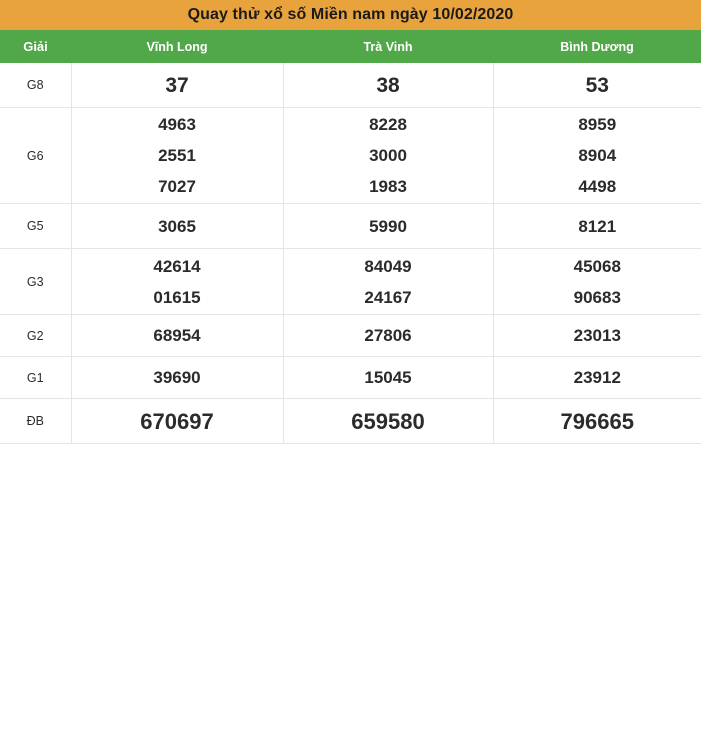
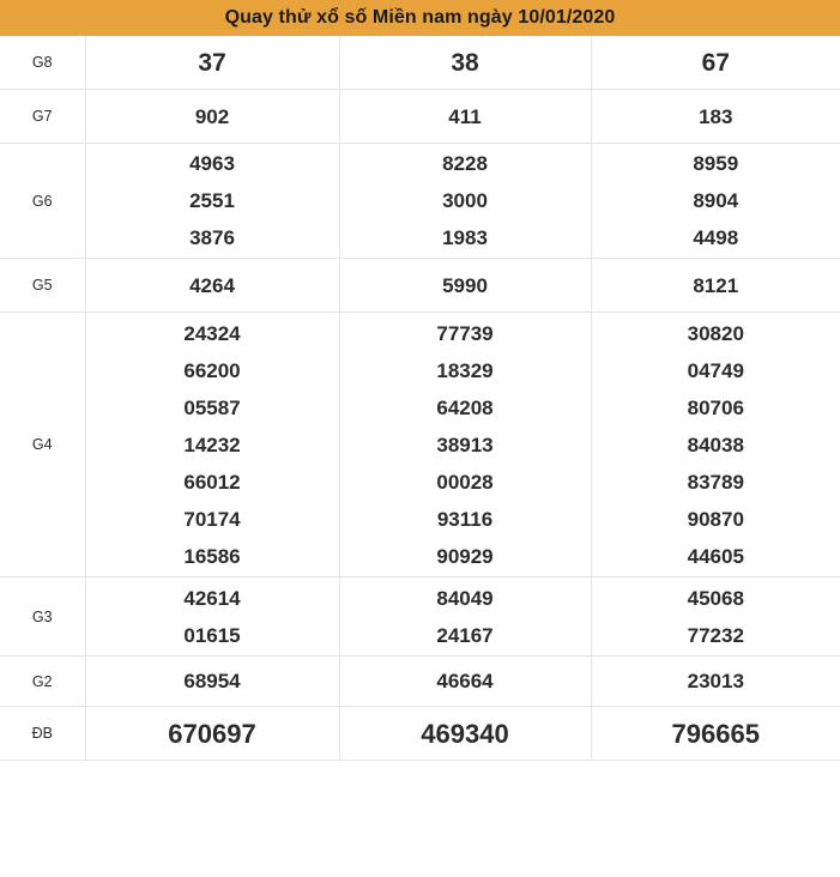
- Quay thử xổ số Miền nam ngày 10/02/2020
+ Quay thử xổ số Miền nam ngày 10/01/2020
- Giải	Vĩnh Long	Trà Vinh	Bình Dương
- G8	37	38	53
+ G8	37	38	67
+ G7	902	411	183
- G6	496325517027	822830001983	895989044498
+ G6	496325513876	822830001983	895989044498
- G5	3065	5990	8121
+ G5	4264	5990	8121
+ G4	24324662000558714232660127017416586	77739183296420838913000289311690929	30820047498070684038837899087044605
- G3	4261401615	8404924167	4506890683
+ G3	4261401615	8404924167	4506877232
- G2	68954	27806	23013
+ G2	68954	46664	23013
- G1	39690	15045	23912
- ĐB	670697	659580	796665
+ ĐB	670697	469340	796665
